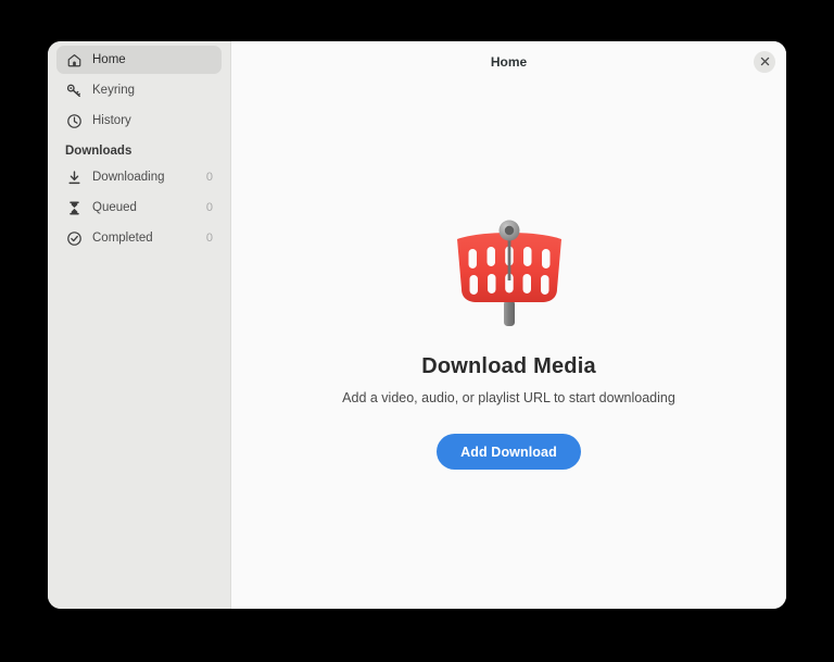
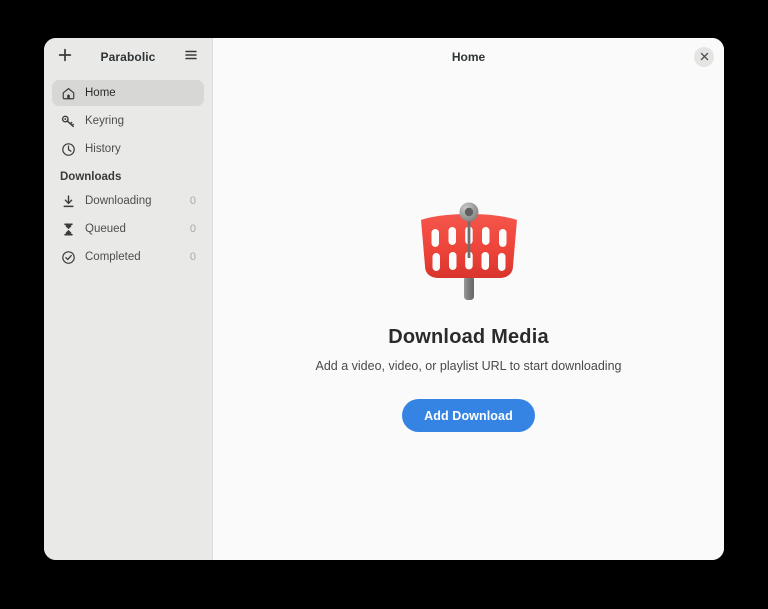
+ Parabolic
  Home
  Keyring
  History
  Downloads
  Downloading
  0
  Queued
  0
  Completed
  0
  Home
  Download Media
- Add a video, audio, or playlist URL to start downloading
+ Add a video, video, or playlist URL to start downloading
  Add Download
